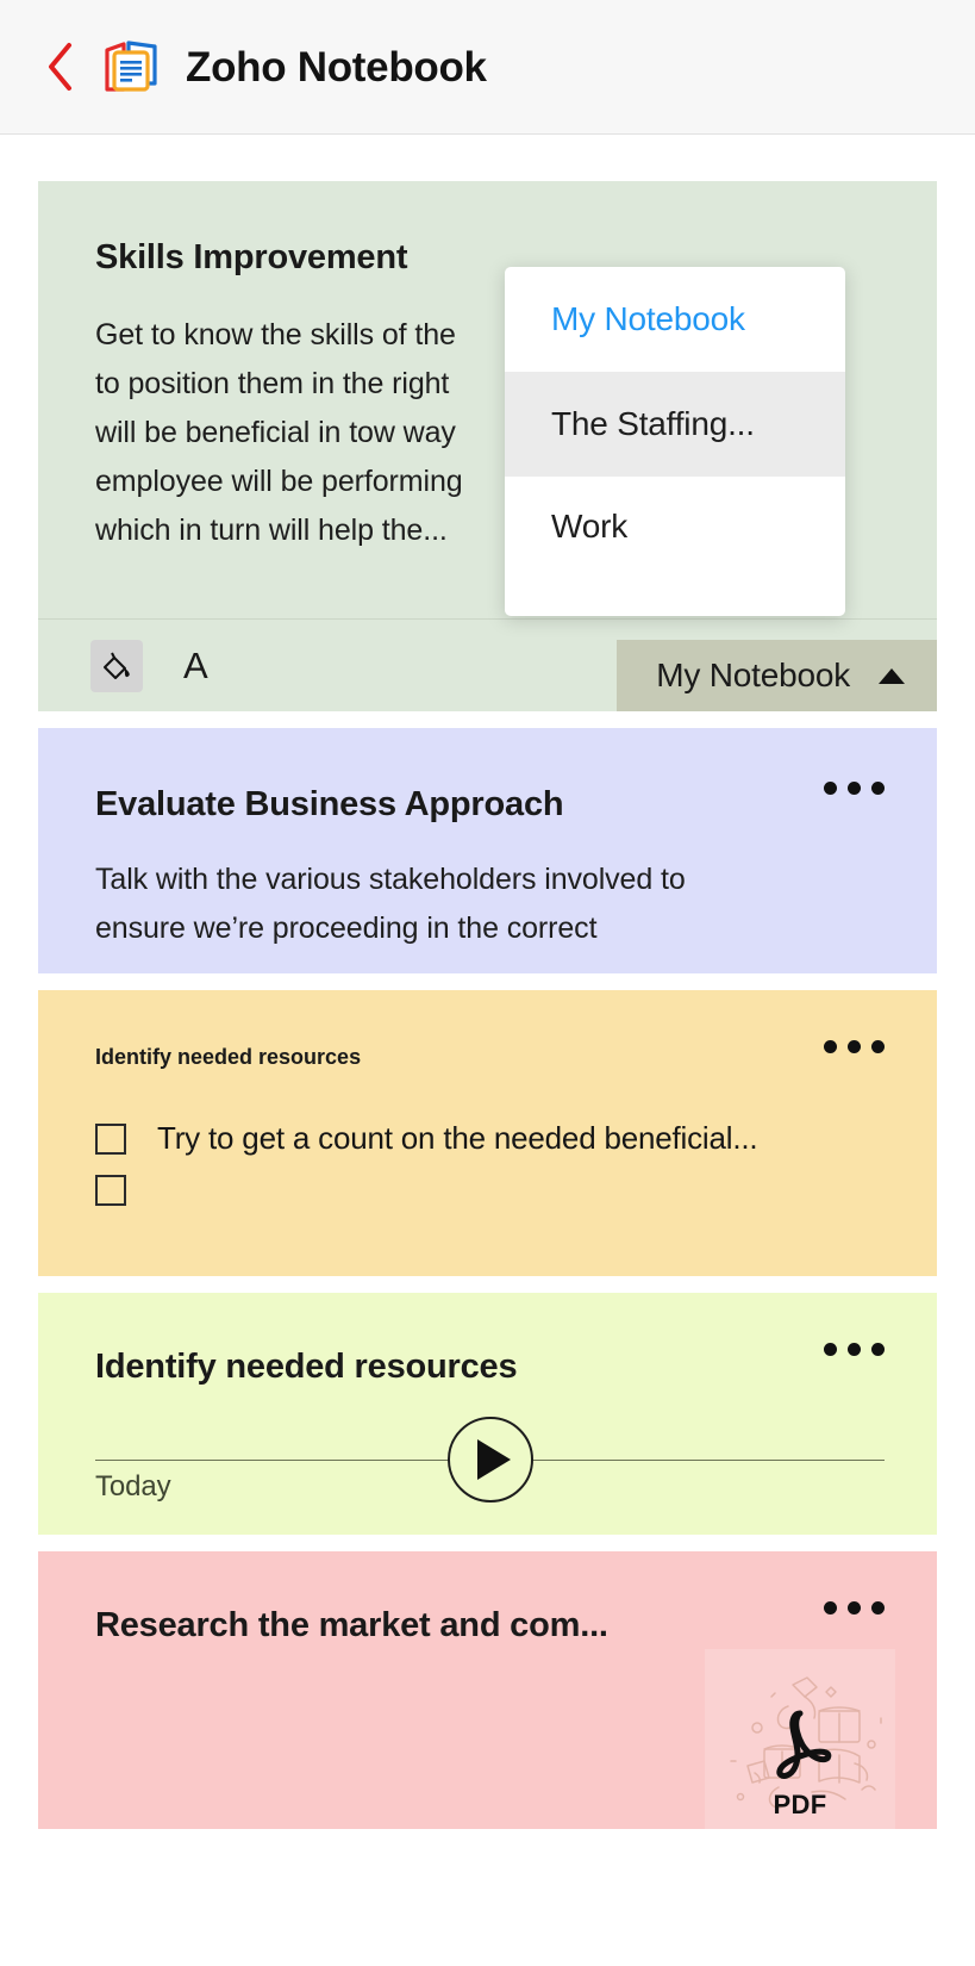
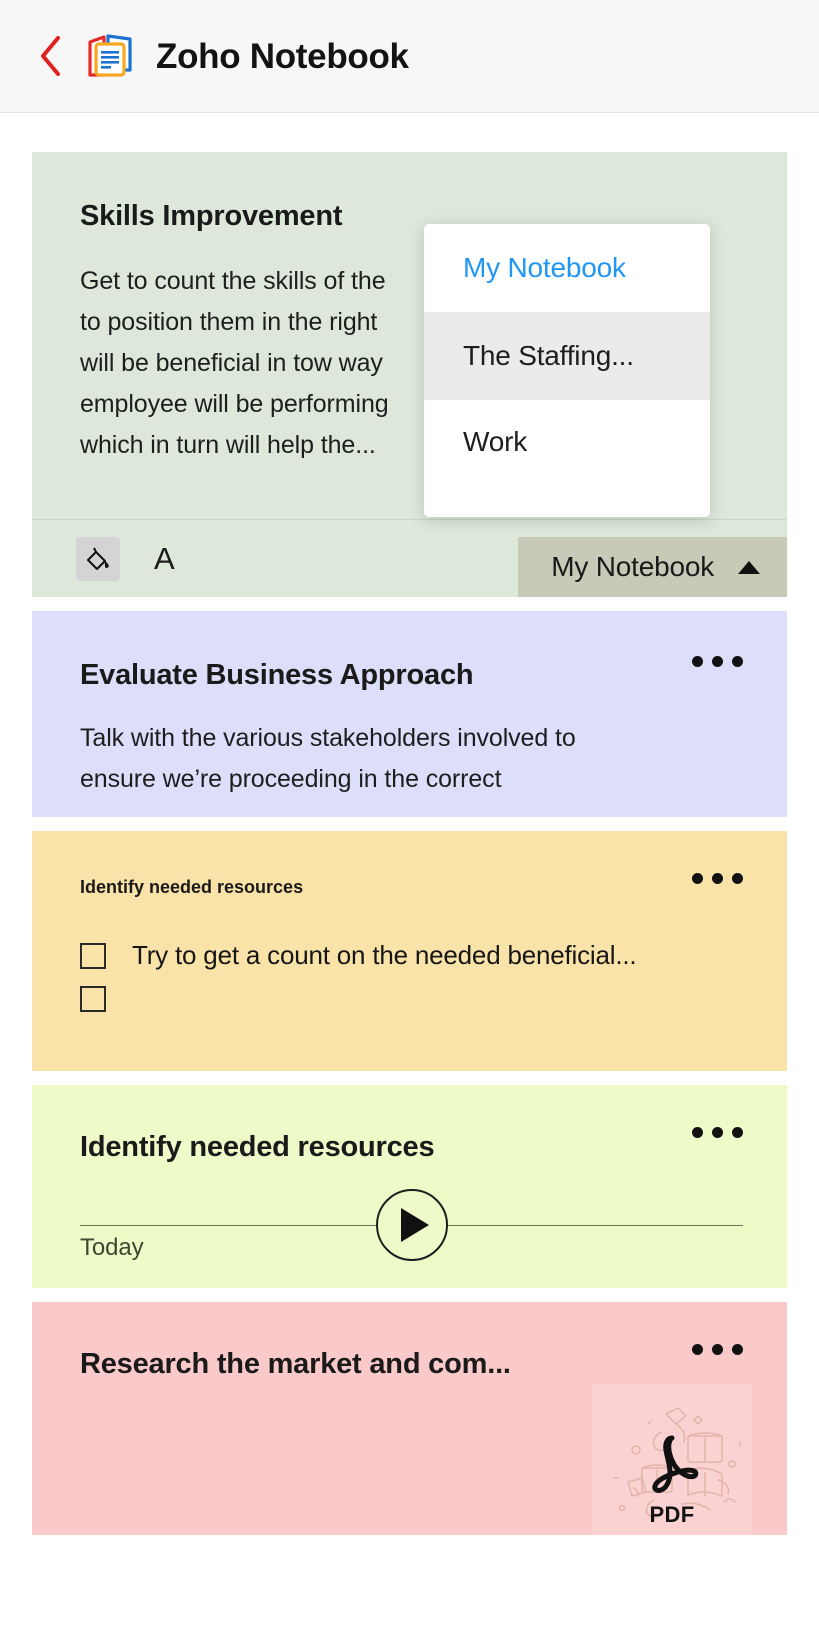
  Zoho Notebook
  Skills Improvement
- Get to know the skills of the
+ Get to count the skills of the
  to position them in the right
  will be beneficial in tow way
  employee will be performing
  which in turn will help the...
  A
  My Notebook
  Evaluate Business Approach
  Talk with the various stakeholders involved to
  ensure we’re proceeding in the correct
  Identify needed resources
  Try to get a count on the needed beneficial...
  Identify needed resources
  Today
  Research the market and com...
  PDF
  My Notebook
  The Staffing...
  Work
